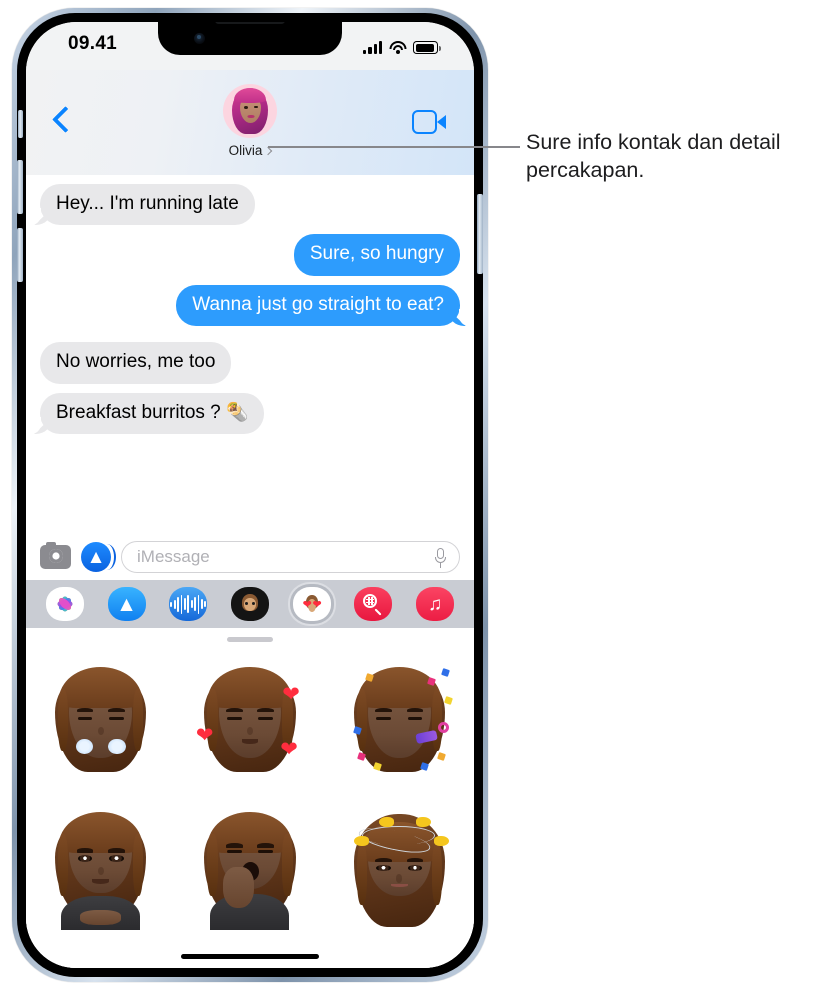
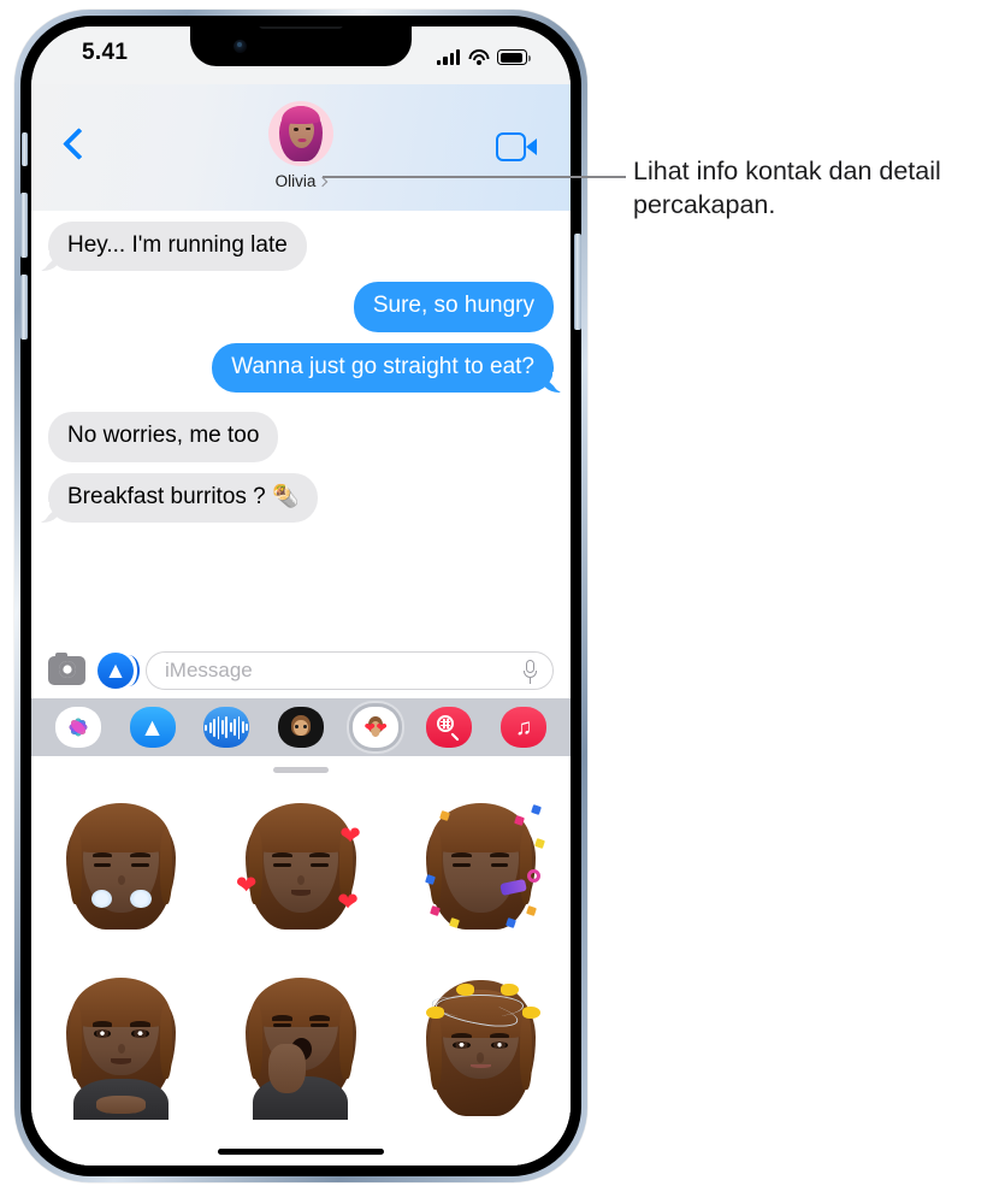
- 09.41
+ 5.41
  Olivia
  Hey... I'm running late
  Sure, so hungry
  Wanna just go straight to eat?
  No worries, me too
  Breakfast burritos ? 🌯
  ▲
  iMessage
  ▲
  ❤
  ❤
  ♫
  ❤
  ❤
  ❤
- Sure info kontak dan detail percakapan.
+ Lihat info kontak dan detail percakapan.
